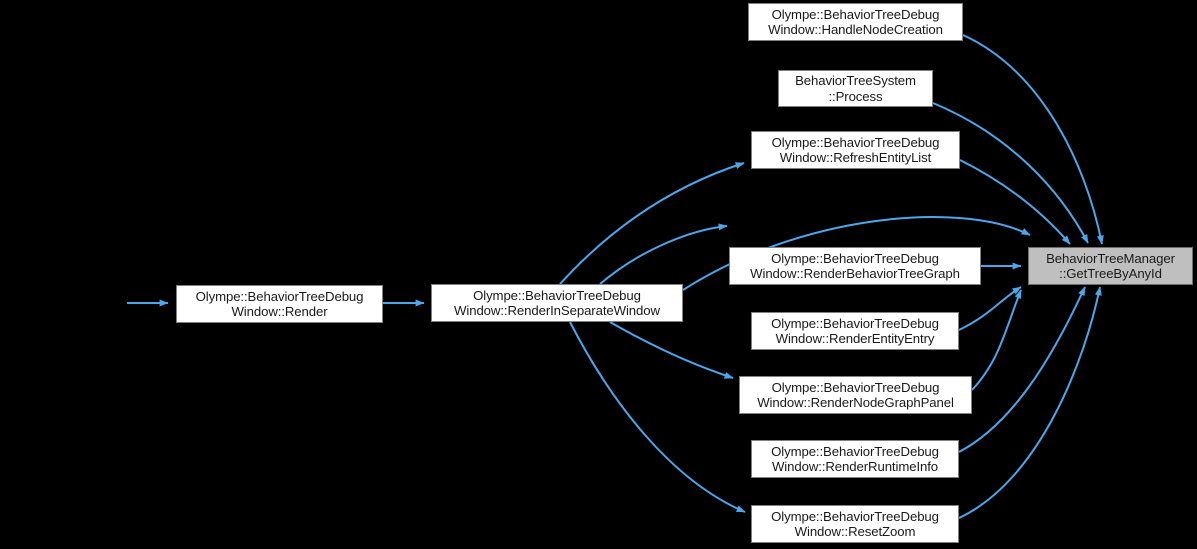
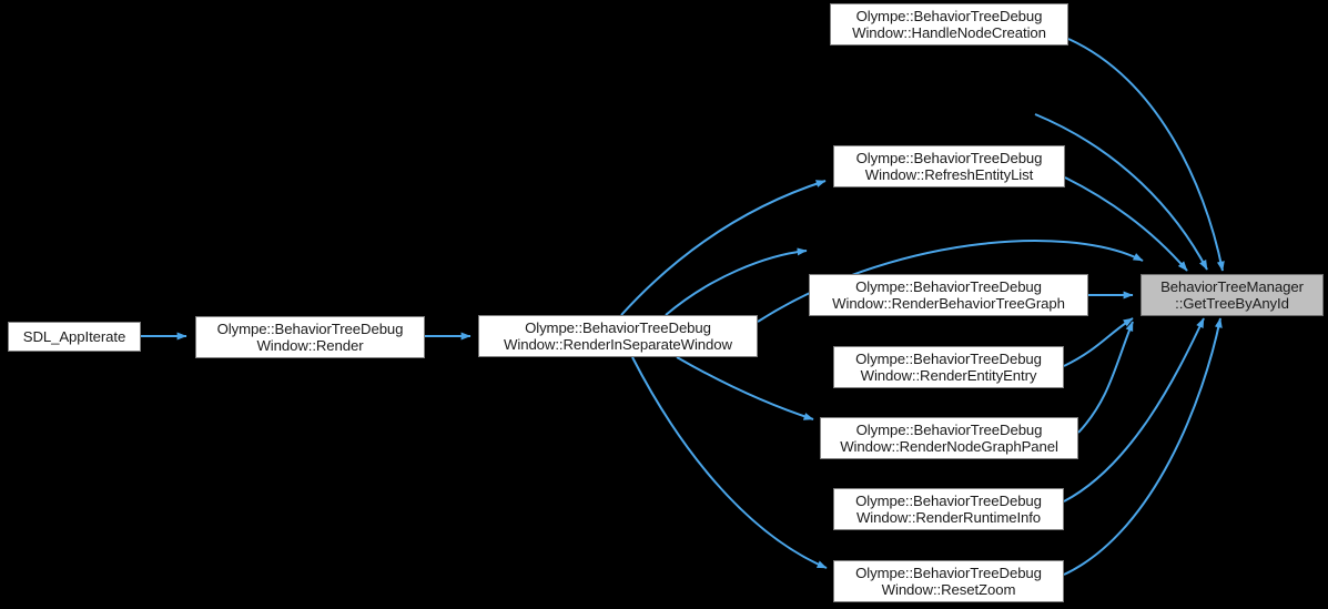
+ SDL_AppIterate
  Olympe::BehaviorTreeDebug
  Window::Render
  Olympe::BehaviorTreeDebug
  Window::RenderInSeparateWindow
  Olympe::BehaviorTreeDebug
  Window::HandleNodeCreation
- BehaviorTreeSystem
- ::Process
  Olympe::BehaviorTreeDebug
  Window::RefreshEntityList
  Olympe::BehaviorTreeDebug
  Window::RenderBehaviorTreeGraph
  Olympe::BehaviorTreeDebug
  Window::RenderEntityEntry
  Olympe::BehaviorTreeDebug
  Window::RenderNodeGraphPanel
  Olympe::BehaviorTreeDebug
  Window::RenderRuntimeInfo
  Olympe::BehaviorTreeDebug
  Window::ResetZoom
  BehaviorTreeManager
  ::GetTreeByAnyId
